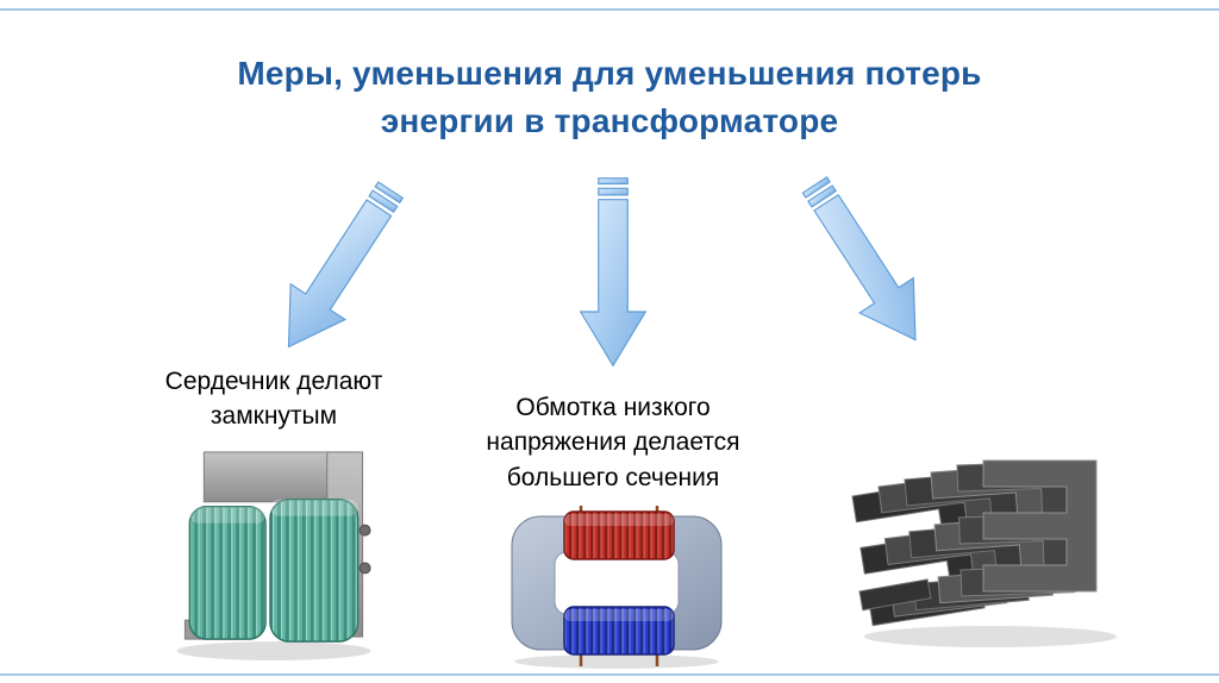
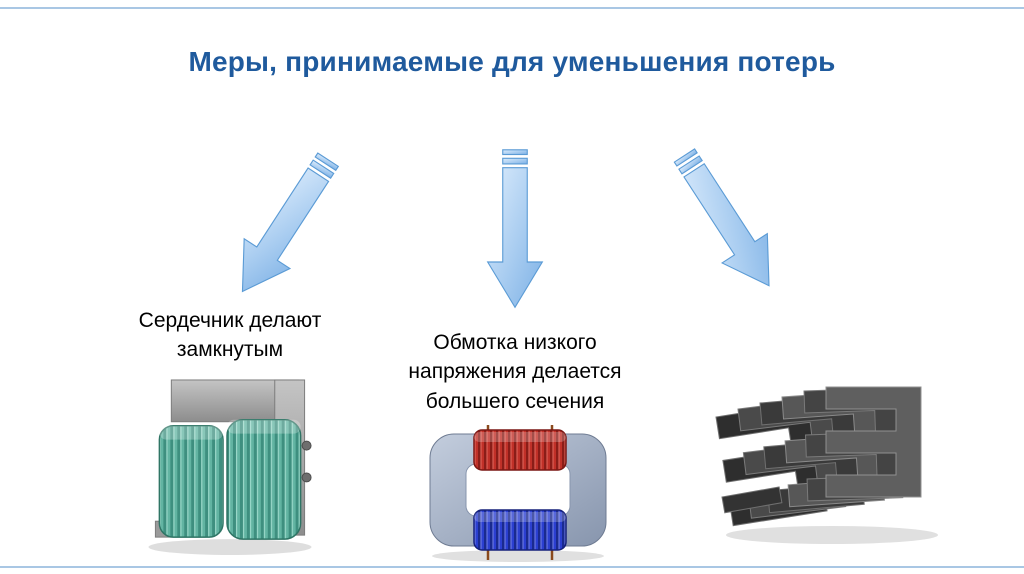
- Меры, уменьшения для уменьшения потерь
+ Меры, принимаемые для уменьшения потерь
- энергии в трансформаторе
  Сердечник делают замкнутым
  Обмотка низкого напряжения делается большего сечения
